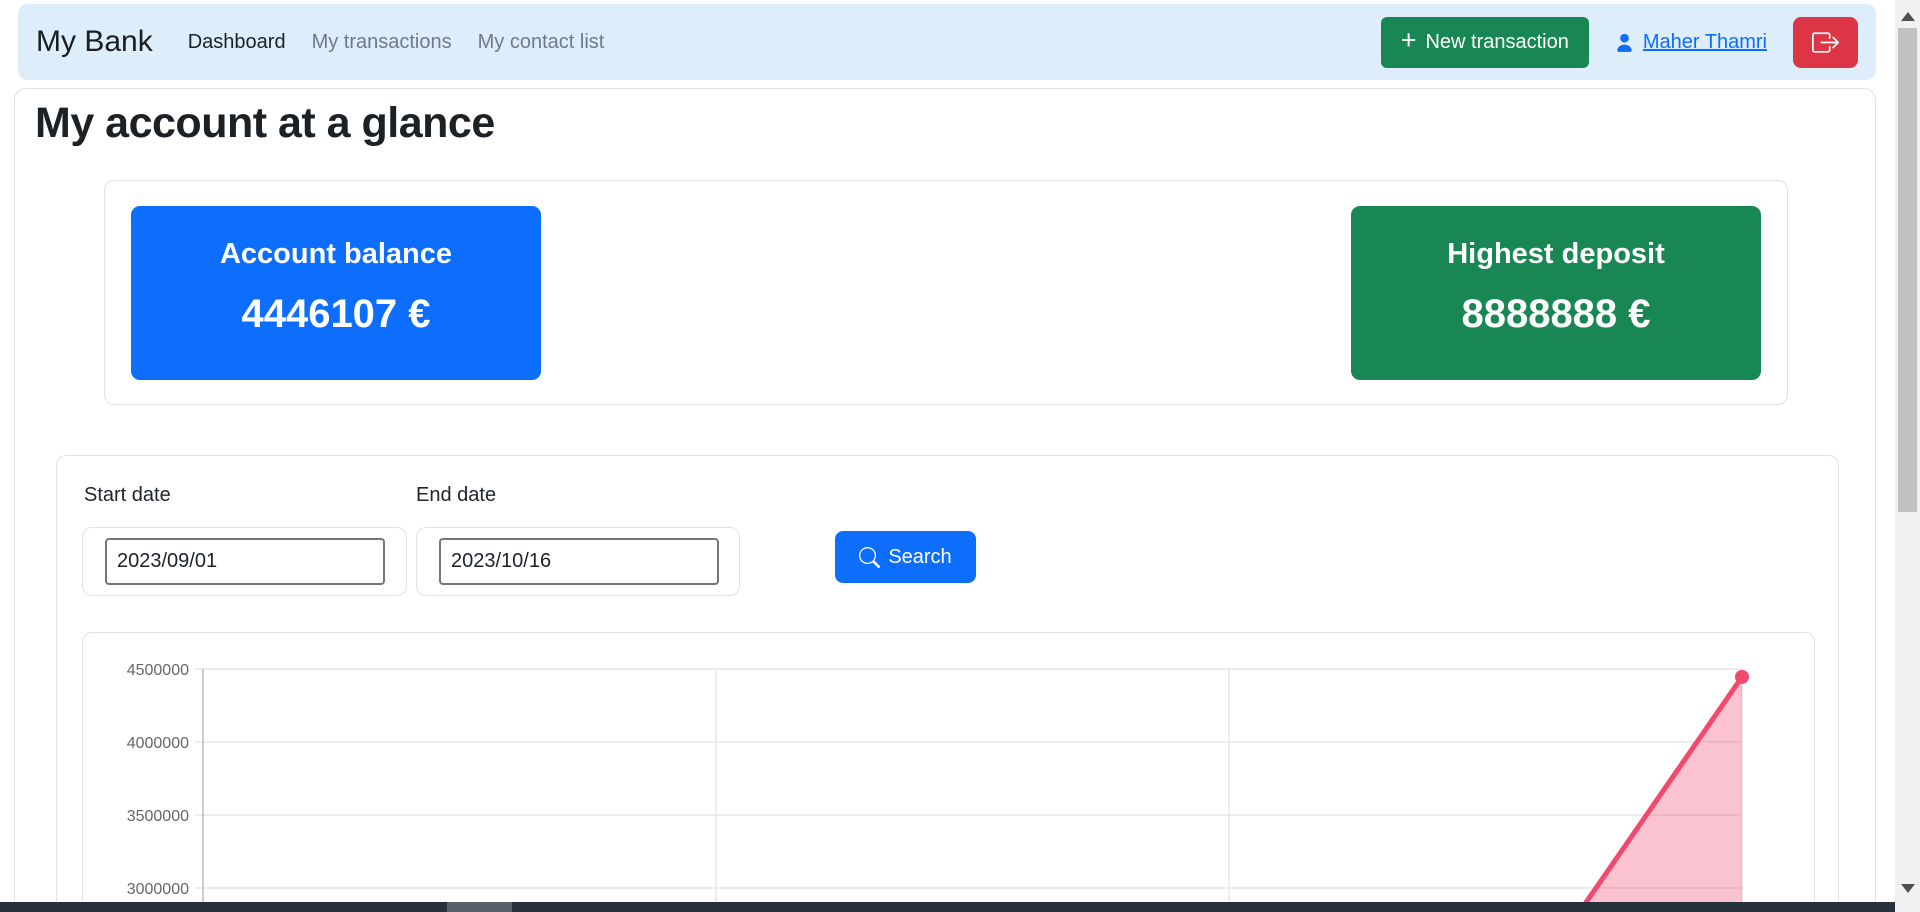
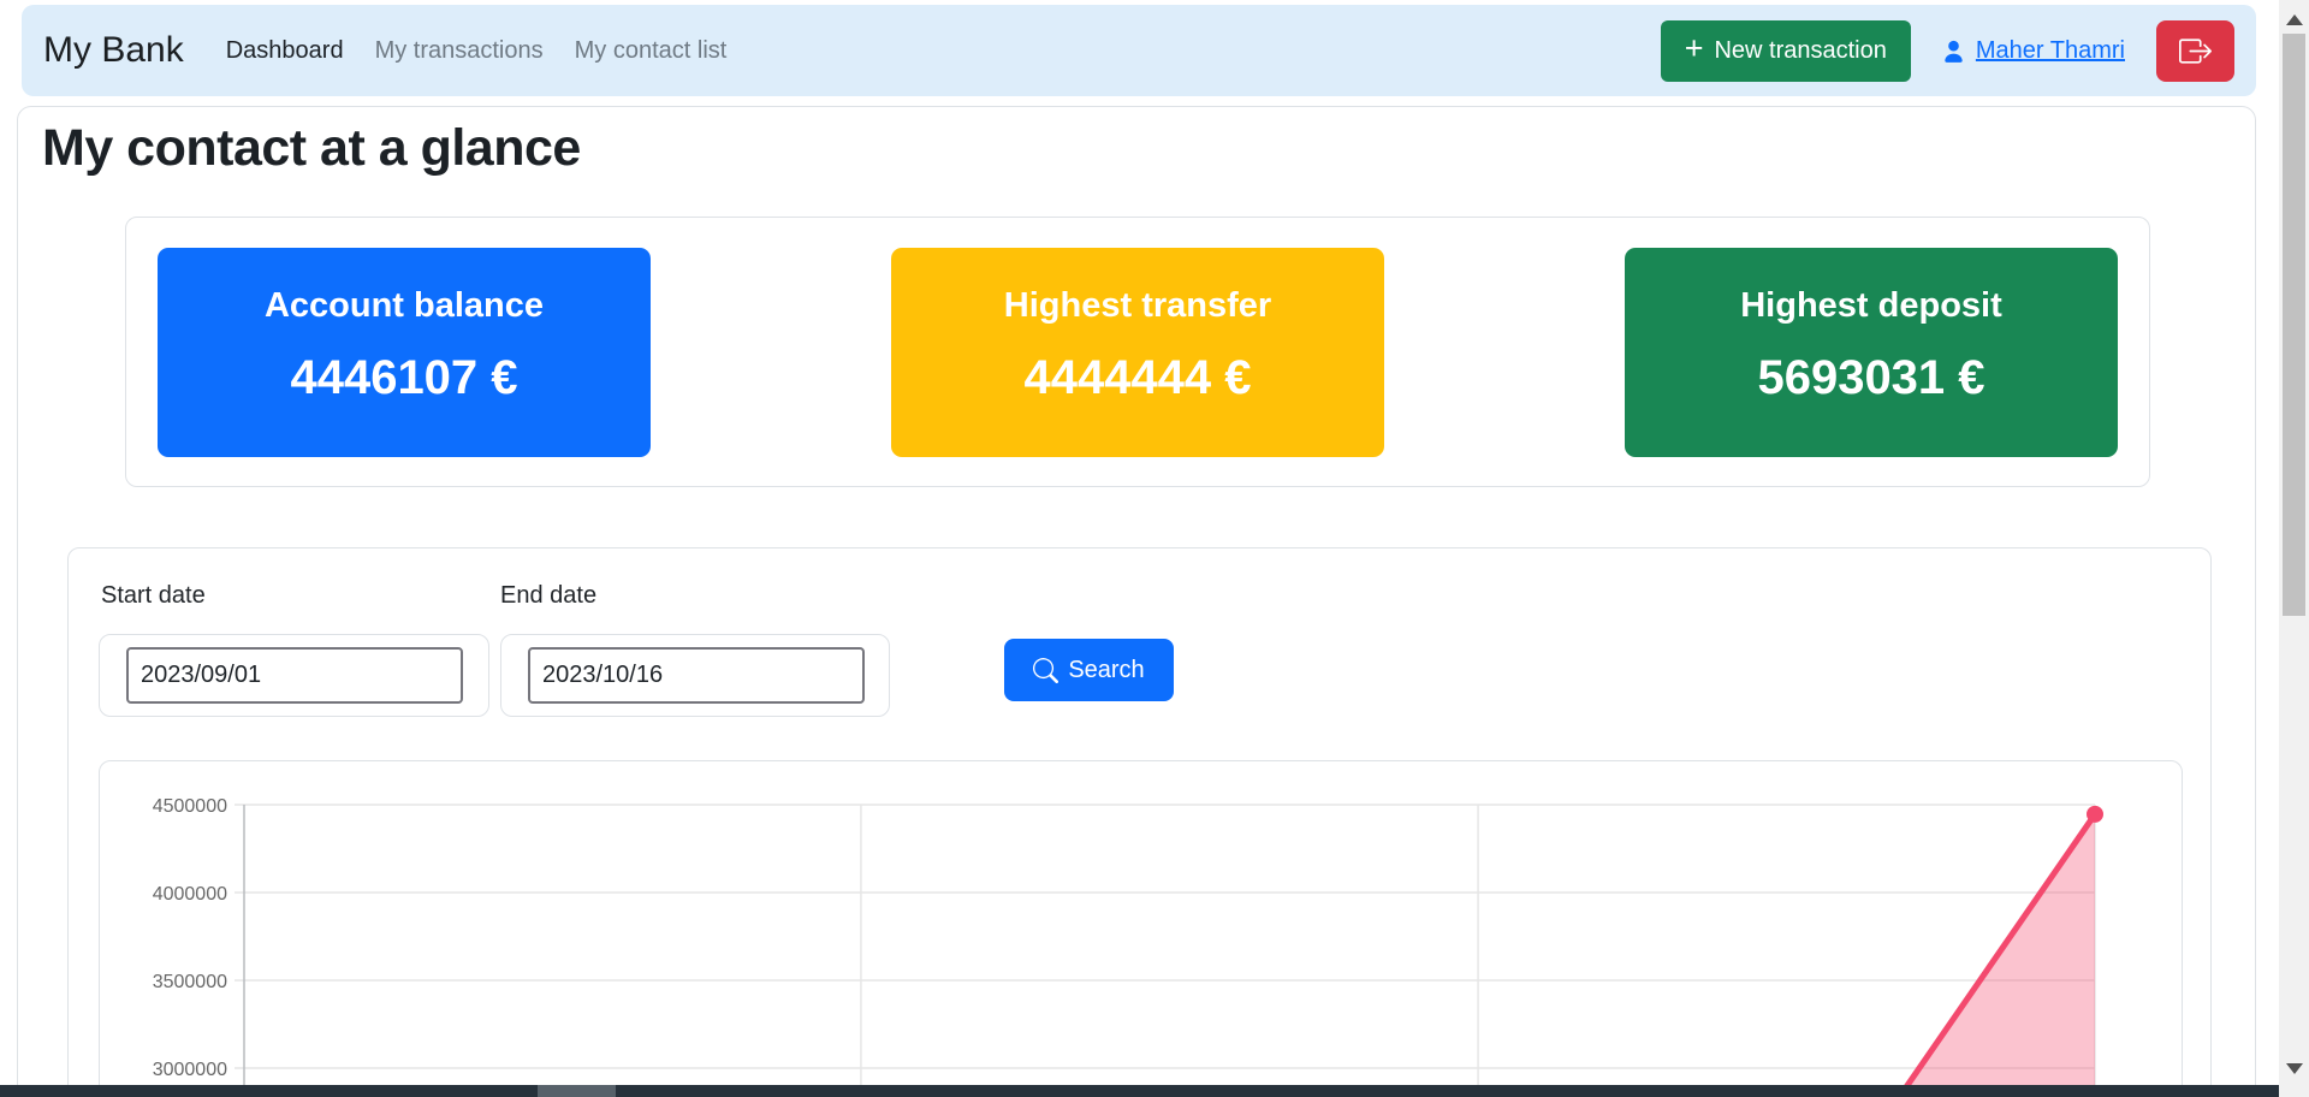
  My Bank
  Dashboard
  My transactions
  My contact list
  +
  New transaction
  Maher Thamri
- My account at a glance
+ My contact at a glance
  Account balance
  4446107 €
+ Highest transfer
+ 4444444 €
  Highest deposit
- 8888888 €
+ 5693031 €
  Start date
  End date
  2023/09/01
  2023/10/16
  Search
  4500000
  4000000
  3500000
  3000000
